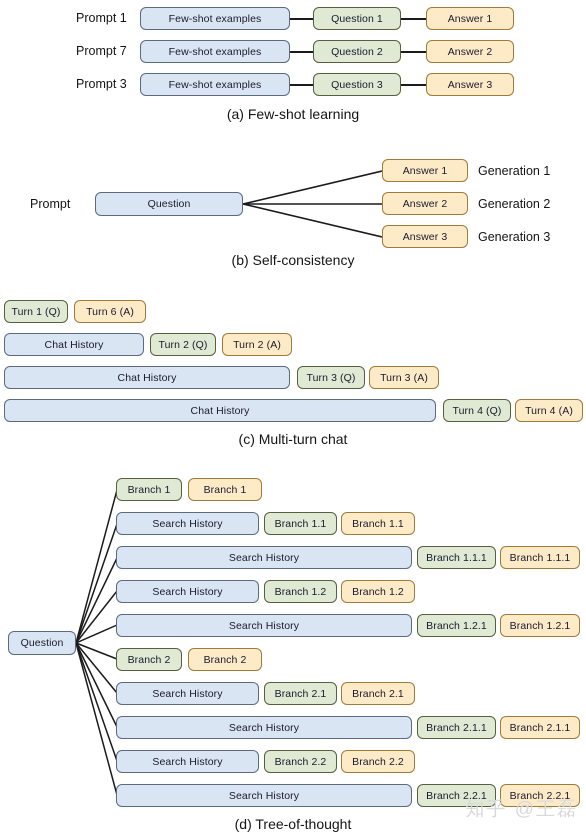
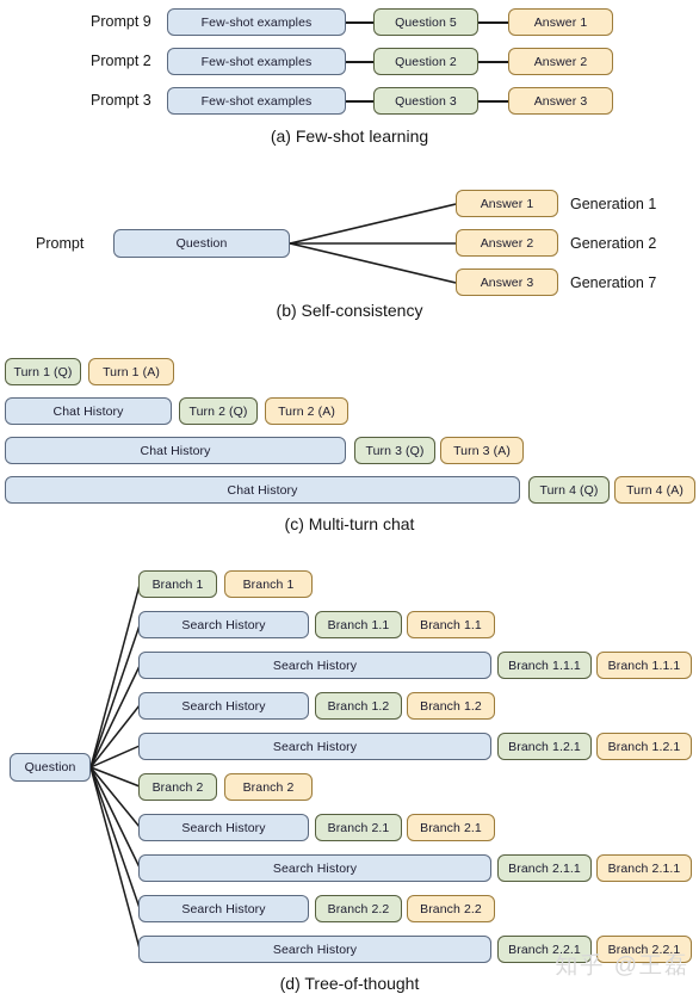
- Prompt 1
+ Prompt 9
  Few-shot examples
- Question 1
+ Question 5
  Answer 1
- Prompt 7
+ Prompt 2
  Few-shot examples
  Question 2
  Answer 2
  Prompt 3
  Few-shot examples
  Question 3
  Answer 3
  (a) Few-shot learning
  Prompt
  Question
  Answer 1
  Generation 1
  Answer 2
  Generation 2
  Answer 3
- Generation 3
+ Generation 7
  (b) Self-consistency
  Turn 1 (Q)
- Turn 6 (A)
+ Turn 1 (A)
  Chat History
  Turn 2 (Q)
  Turn 2 (A)
  Chat History
  Turn 3 (Q)
  Turn 3 (A)
  Chat History
  Turn 4 (Q)
  Turn 4 (A)
  (c) Multi-turn chat
  Question
  Branch 1
  Branch 1
  Search History
  Branch 1.1
  Branch 1.1
  Search History
  Branch 1.1.1
  Branch 1.1.1
  Search History
  Branch 1.2
  Branch 1.2
  Search History
  Branch 1.2.1
  Branch 1.2.1
  Branch 2
  Branch 2
  Search History
  Branch 2.1
  Branch 2.1
  Search History
  Branch 2.1.1
  Branch 2.1.1
  Search History
  Branch 2.2
  Branch 2.2
  Search History
  Branch 2.2.1
  Branch 2.2.1
  (d) Tree-of-thought
  知乎 @王磊
